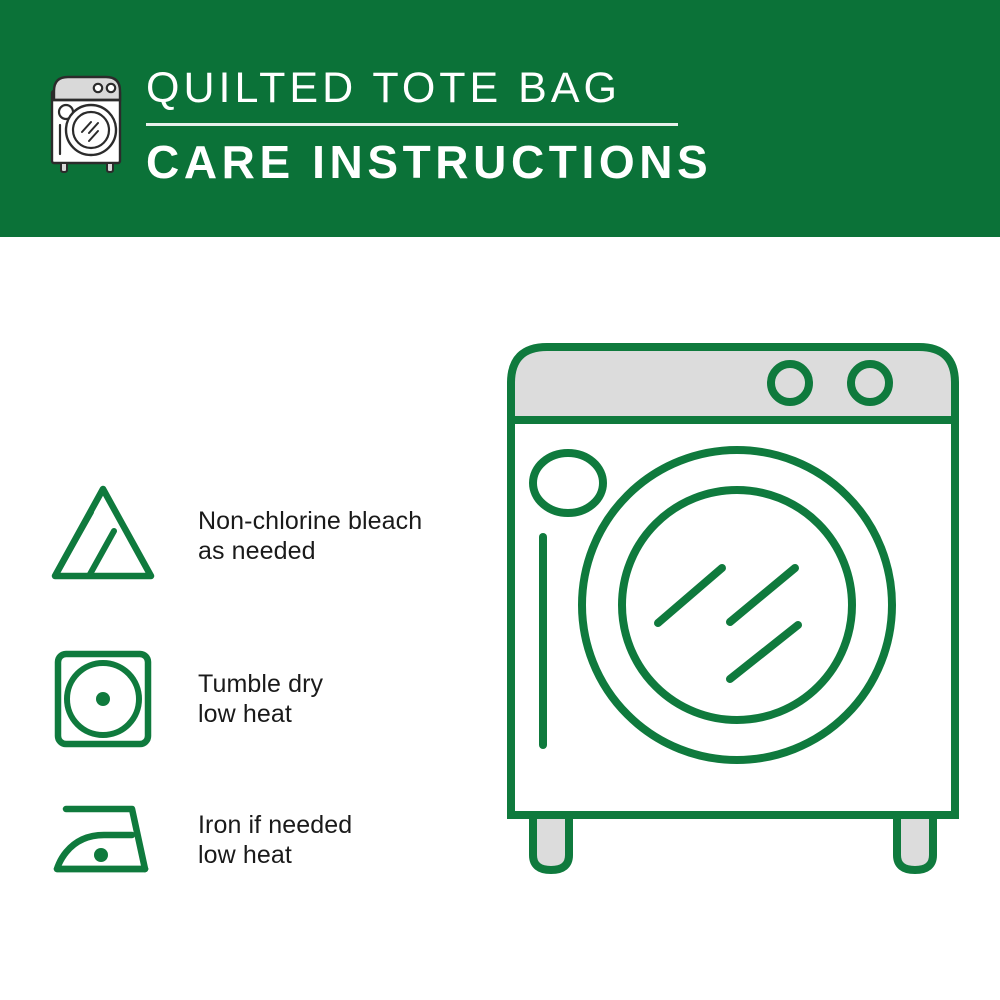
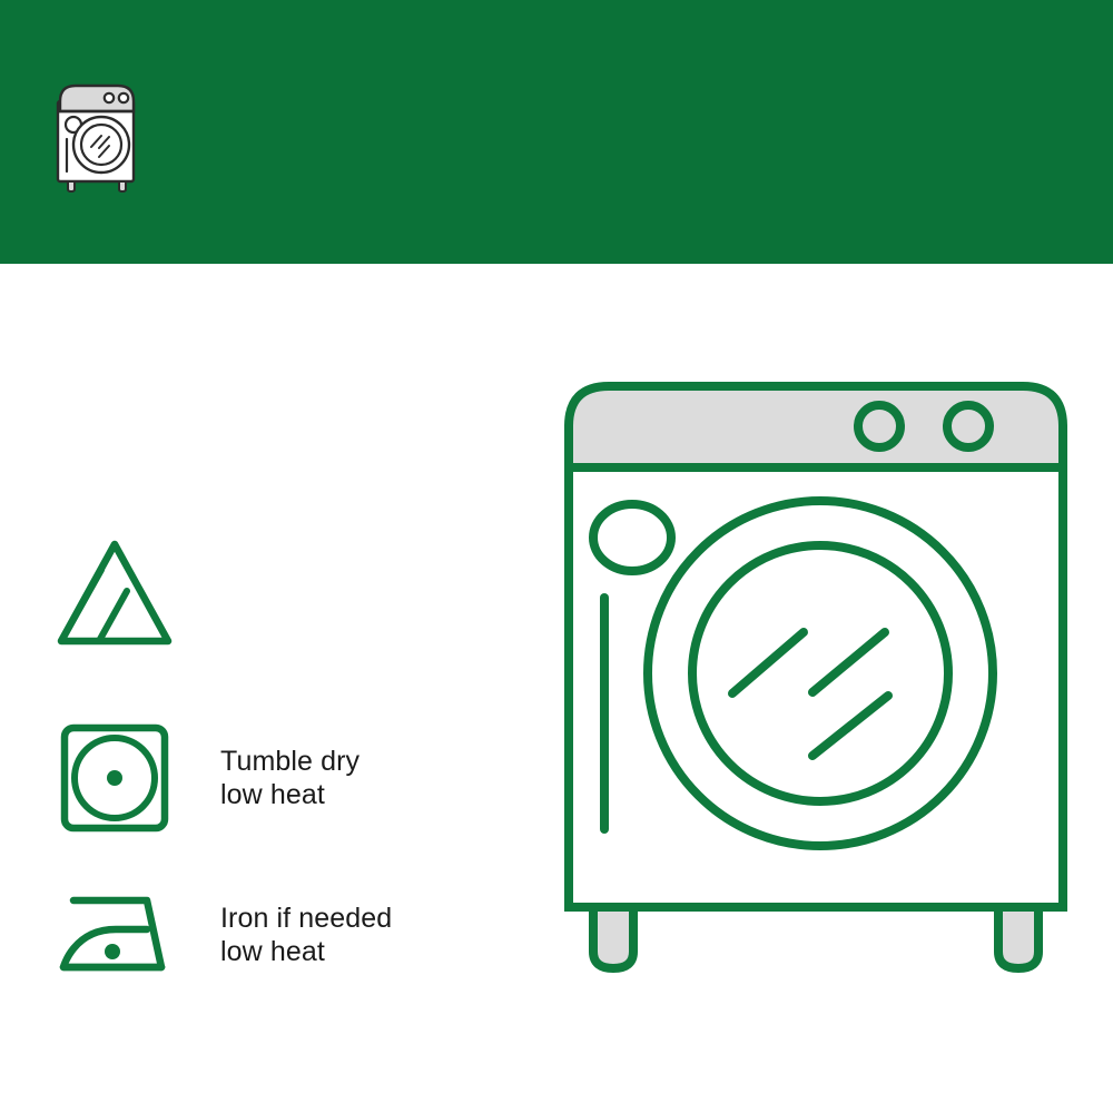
- QUILTED TOTE BAG
- CARE INSTRUCTIONS
- Non-chlorine bleach
- as needed
  Tumble dry
  low heat
  Iron if needed
  low heat
